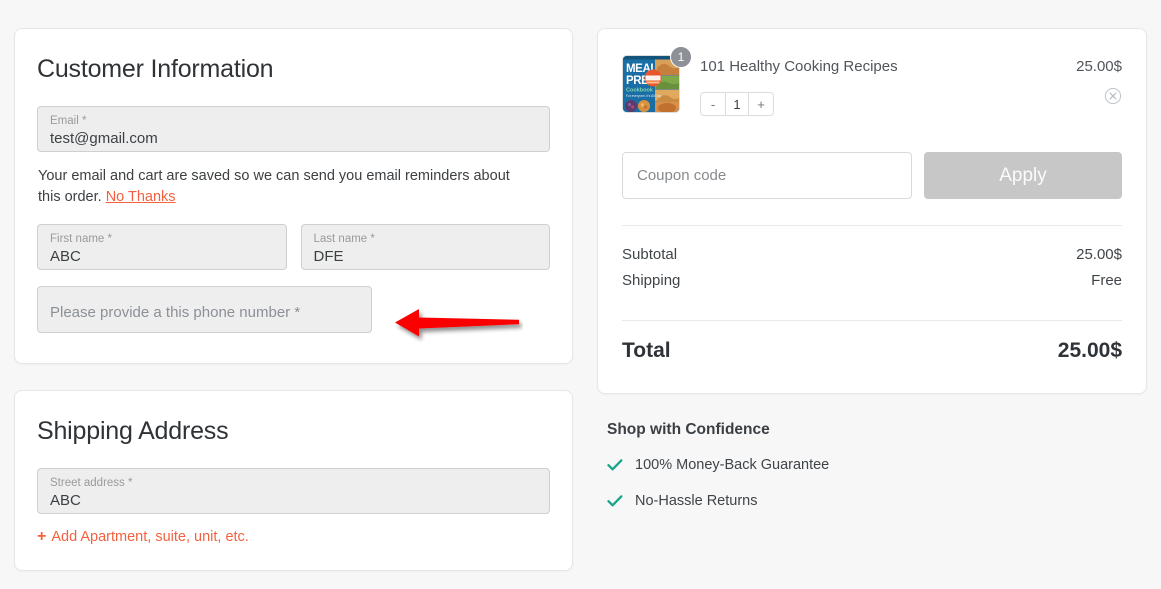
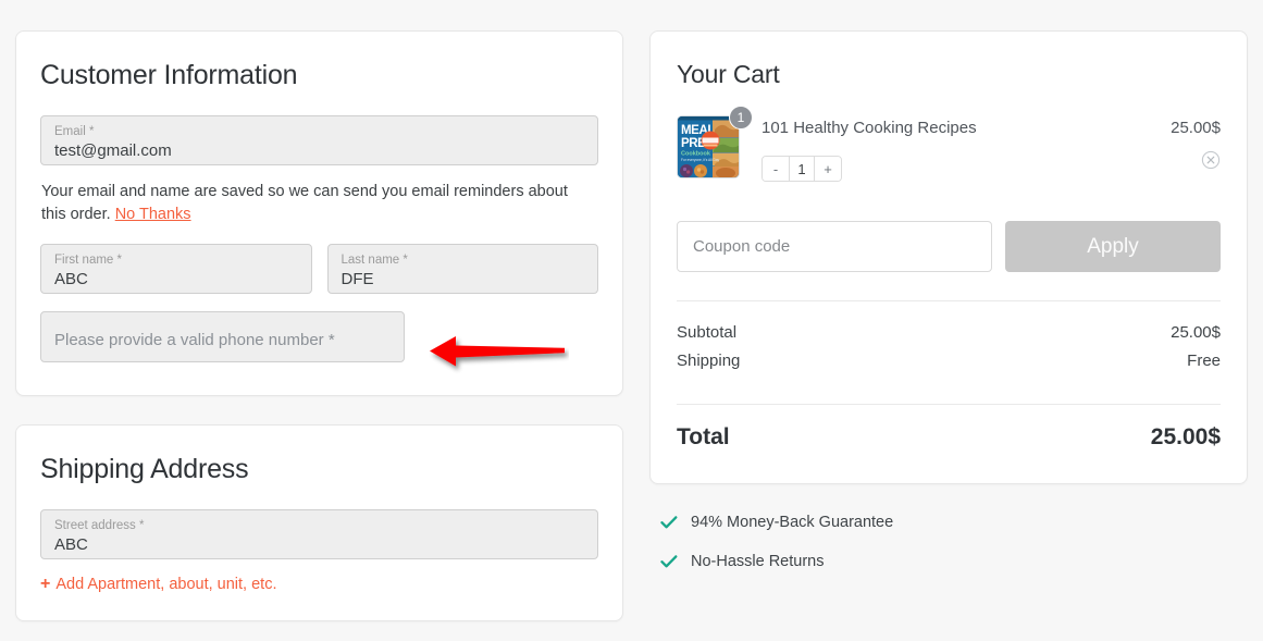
  Customer Information
  Email *
  test@gmail.com
- Your email and cart are saved so we can send you email reminders about this order. No Thanks
+ Your email and name are saved so we can send you email reminders about this order. No Thanks
  First name *
  ABC
  Last name *
  DFE
- Please provide a this phone number *
+ Please provide a valid phone number *
  Shipping Address
  Street address *
  ABC
  +
- Add Apartment, suite, unit, etc.
+ Add Apartment, about, unit, etc.
+ Your Cart
  MEAL
  PRE
  1
  101 Healthy Cooking Recipes
  -
  1
  +
  25.00$
  Coupon code
  Apply
  Subtotal
  25.00$
  Shipping
  Free
  Total
  25.00$
- Shop with Confidence
- 100% Money-Back Guarantee
+ 94% Money-Back Guarantee
  No-Hassle Returns
